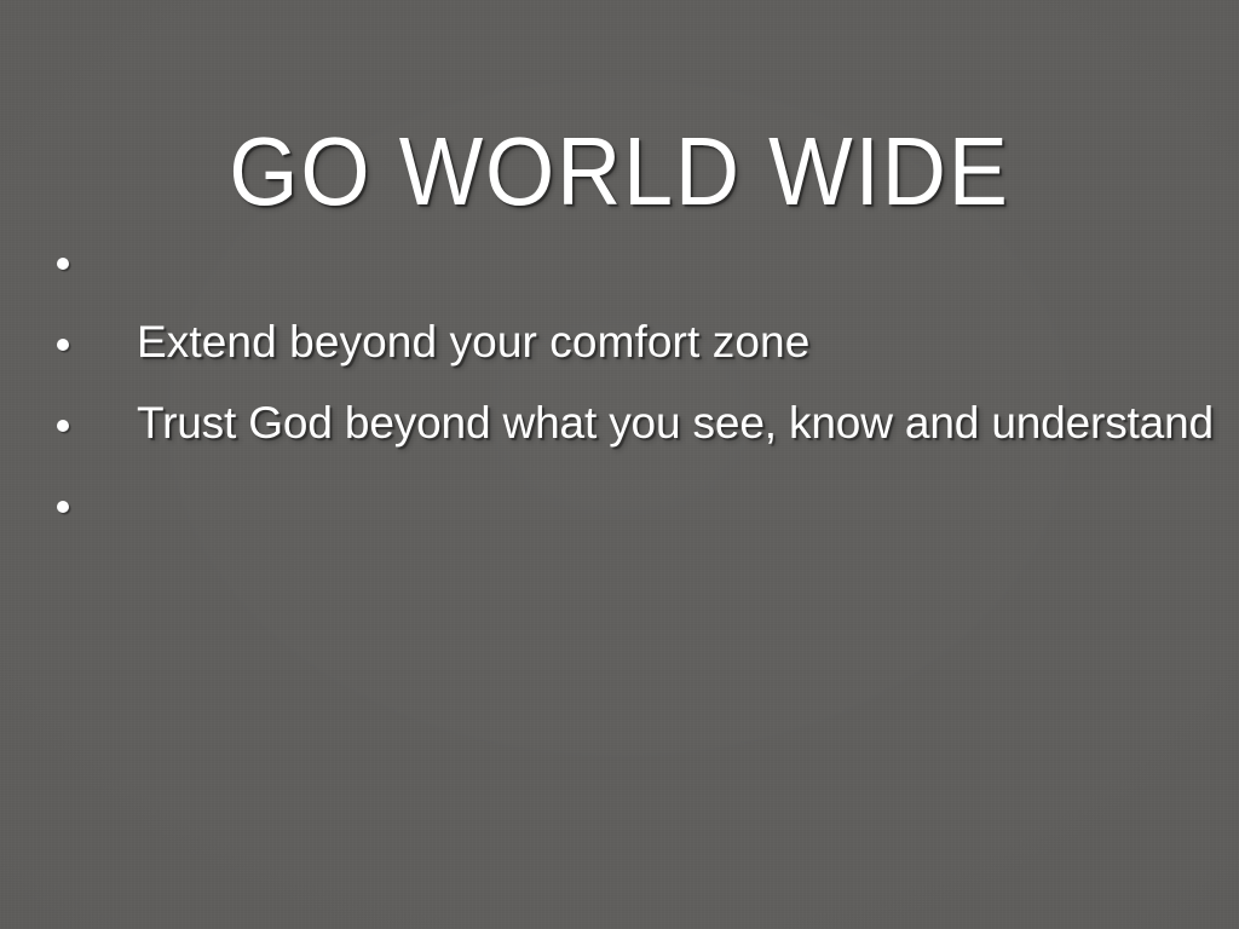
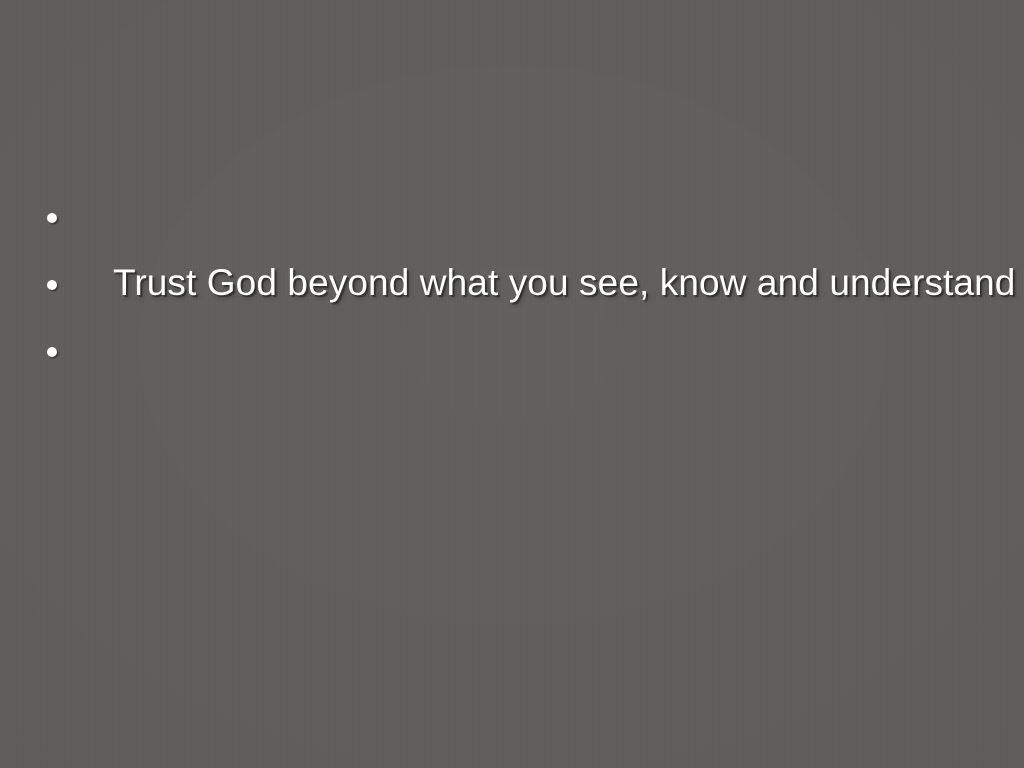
- GO WORLD WIDE
- Extend beyond your comfort zone
  Trust God beyond what you see, know and understand
